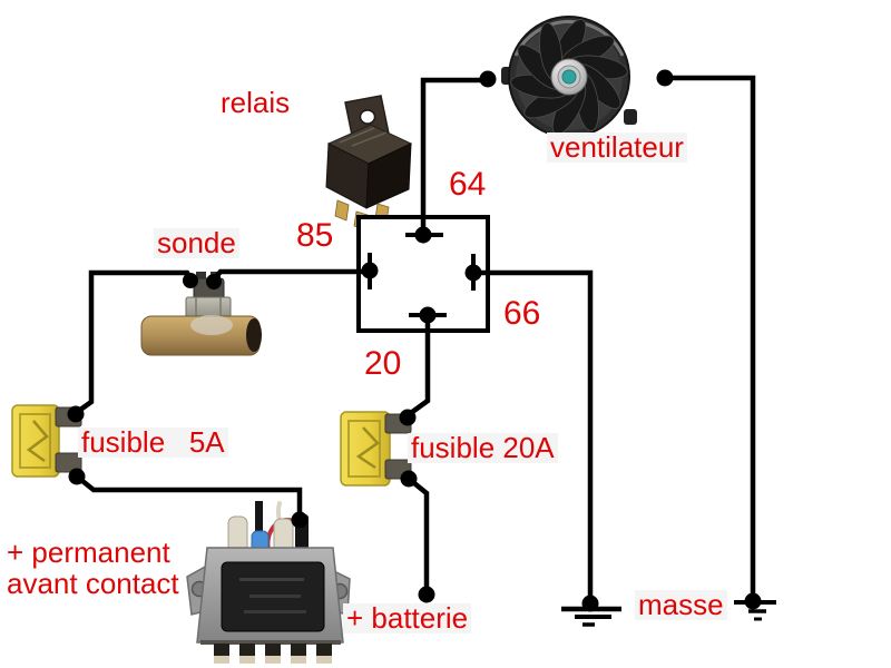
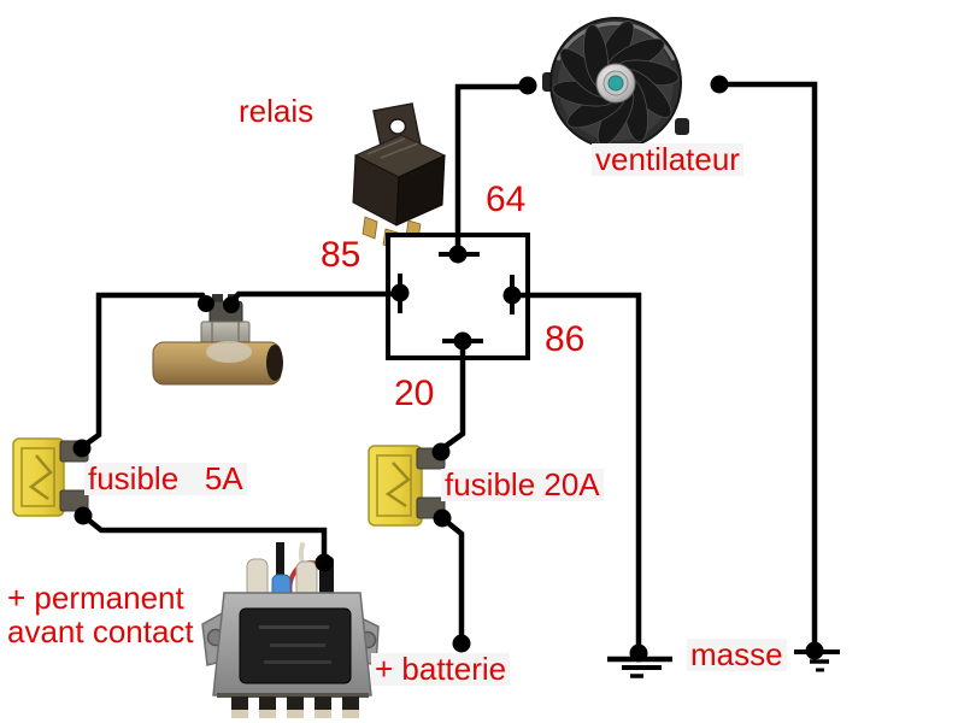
  relais
  ventilateur
- sonde
  64
  85
- 66
+ 86
  20
  fusible 5A
  fusible 20A
  + permanent
  avant contact
  + batterie
  masse
